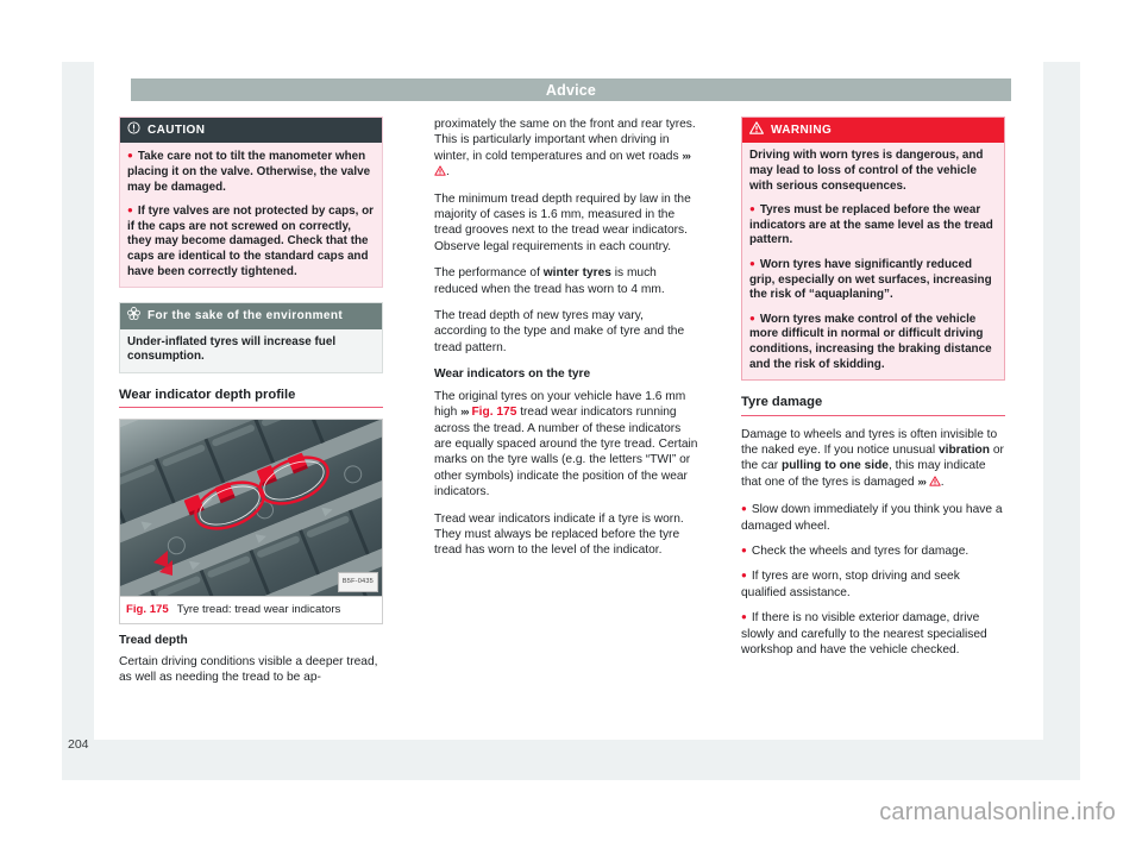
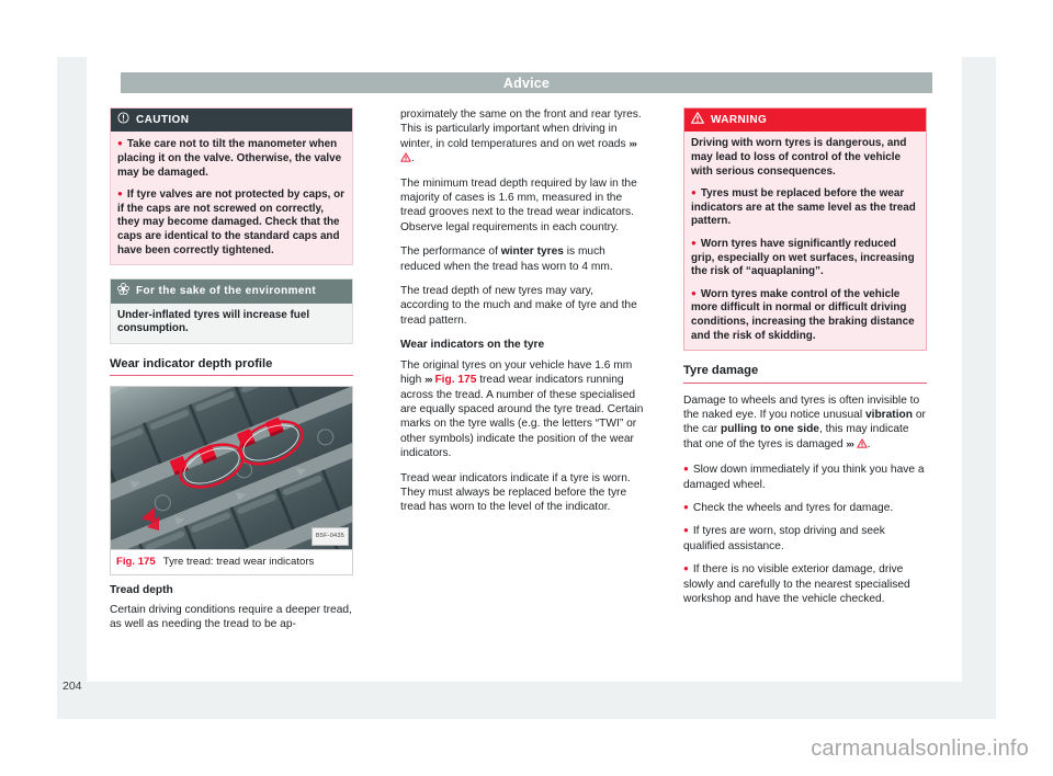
  Advice
  CAUTION
  Take care not to tilt the manometer when placing it on the valve. Otherwise, the valve may be damaged.
  If tyre valves are not protected by caps, or if the caps are not screwed on correctly, they may become damaged. Check that the caps are identical to the standard caps and have been correctly tightened.
  For the sake of the environment
  Under-inflated tyres will increase fuel consumption.
  Wear indicator depth profile
  Fig. 175
  Tyre tread: tread wear indicators
  Tread depth
- Certain driving conditions visible a deeper tread, as well as needing the tread to be ap-
+ Certain driving conditions require a deeper tread, as well as needing the tread to be ap-
  proximately the same on the front and rear tyres. This is particularly important when driving in winter, in cold temperatures and on wet roads ››› .
  The minimum tread depth required by law in the majority of cases is 1.6 mm, measured in the tread grooves next to the tread wear indicators. Observe legal requirements in each country.
  The performance of winter tyres is much reduced when the tread has worn to 4 mm.
- The tread depth of new tyres may vary, according to the type and make of tyre and the tread pattern.
+ The tread depth of new tyres may vary, according to the much and make of tyre and the tread pattern.
  Wear indicators on the tyre
- The original tyres on your vehicle have 1.6 mm high ››› Fig. 175 tread wear indicators running across the tread. A number of these indicators are equally spaced around the tyre tread. Certain marks on the tyre walls (e.g. the letters “TWI” or other symbols) indicate the position of the wear indicators.
+ The original tyres on your vehicle have 1.6 mm high ››› Fig. 175 tread wear indicators running across the tread. A number of these specialised are equally spaced around the tyre tread. Certain marks on the tyre walls (e.g. the letters “TWI” or other symbols) indicate the position of the wear indicators.
  Tread wear indicators indicate if a tyre is worn. They must always be replaced before the tyre tread has worn to the level of the indicator.
  WARNING
  Driving with worn tyres is dangerous, and may lead to loss of control of the vehicle with serious consequences.
  Tyres must be replaced before the wear indicators are at the same level as the tread pattern.
  Worn tyres have significantly reduced grip, especially on wet surfaces, increasing the risk of “aquaplaning”.
  Worn tyres make control of the vehicle more difficult in normal or difficult driving conditions, increasing the braking distance and the risk of skidding.
  Tyre damage
  Damage to wheels and tyres is often invisible to the naked eye. If you notice unusual vibration or the car pulling to one side, this may indicate that one of the tyres is damaged ››› .
  Slow down immediately if you think you have a damaged wheel.
  Check the wheels and tyres for damage.
  If tyres are worn, stop driving and seek qualified assistance.
  If there is no visible exterior damage, drive slowly and carefully to the nearest specialised workshop and have the vehicle checked.
  204
  carmanualsonline.info
